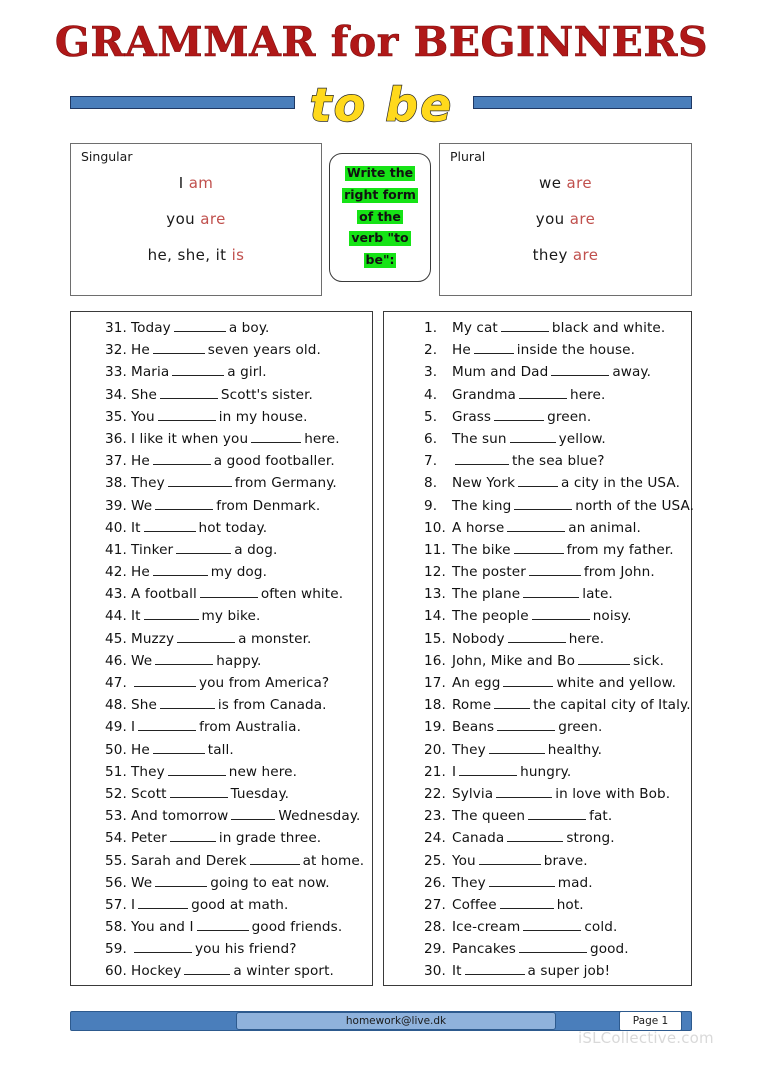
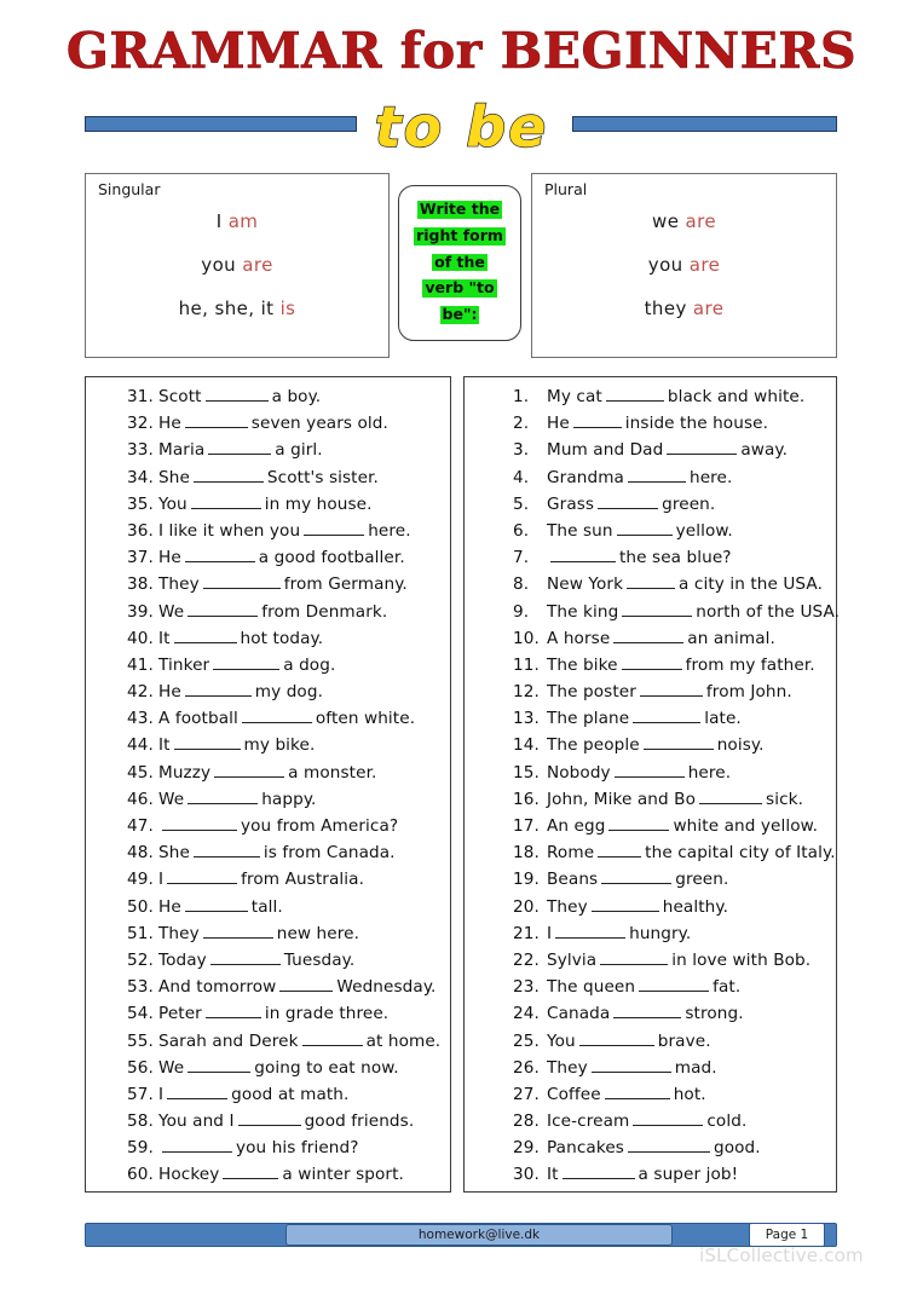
  GRAMMAR for BEGINNERS
  to be
  Singular
  I am
  you are
  he, she, it is
  Write the
  right form
  of the
  verb "to
  be":
  Plural
  we are
  you are
  they are
  31.
- Today a boy.
+ Scott a boy.
  32.
  He seven years old.
  33.
  Maria a girl.
  34.
  She Scott's sister.
  35.
  You in my house.
  36.
  I like it when you here.
  37.
  He a good footballer.
  38.
  They from Germany.
  39.
  We from Denmark.
  40.
  It hot today.
  41.
  Tinker a dog.
  42.
  He my dog.
  43.
  A football often white.
  44.
  It my bike.
  45.
  Muzzy a monster.
  46.
  We happy.
  47.
  you from America?
  48.
  She is from Canada.
  49.
  I from Australia.
  50.
  He tall.
  51.
  They new here.
  52.
- Scott Tuesday.
+ Today Tuesday.
  53.
  And tomorrow Wednesday.
  54.
  Peter in grade three.
  55.
  Sarah and Derek at home.
  56.
  We going to eat now.
  57.
  I good at math.
  58.
  You and I good friends.
  59.
  you his friend?
  60.
  Hockey a winter sport.
  1.
  My cat black and white.
  2.
  He inside the house.
  3.
  Mum and Dad away.
  4.
  Grandma here.
  5.
  Grass green.
  6.
  The sun yellow.
  7.
  the sea blue?
  8.
  New York a city in the USA.
  9.
  The king north of the USA.
  10.
  A horse an animal.
  11.
  The bike from my father.
  12.
  The poster from John.
  13.
  The plane late.
  14.
  The people noisy.
  15.
  Nobody here.
  16.
  John, Mike and Bo sick.
  17.
  An egg white and yellow.
  18.
  Rome the capital city of Italy.
  19.
  Beans green.
  20.
  They healthy.
  21.
  I hungry.
  22.
  Sylvia in love with Bob.
  23.
  The queen fat.
  24.
  Canada strong.
  25.
  You brave.
  26.
  They mad.
  27.
  Coffee hot.
  28.
  Ice-cream cold.
  29.
  Pancakes good.
  30.
  It a super job!
  homework@live.dk
  Page 1
  iSLCollective.com
